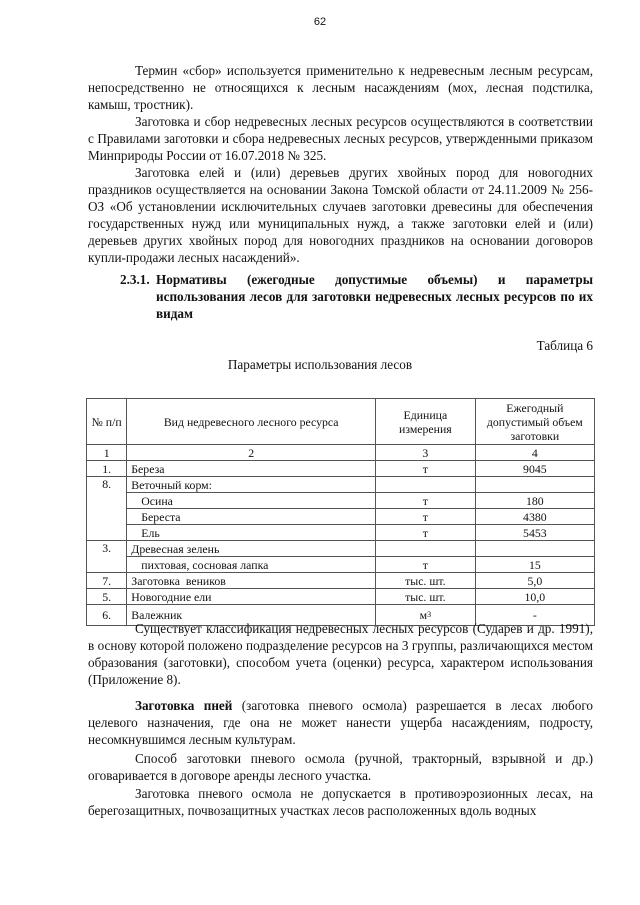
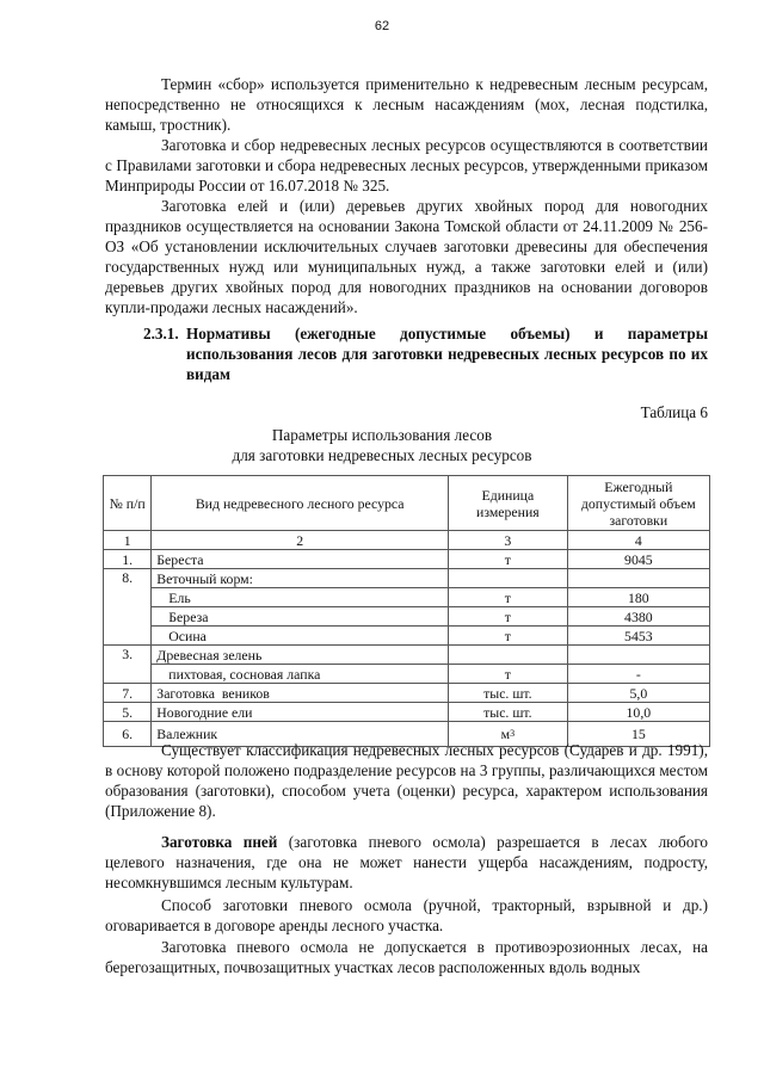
  62
  Термин «сбор» используется применительно к недревесным лесным ресурсам, непосредственно не относящихся к лесным насаждениям (мох, лесная подстилка, камыш, тростник).
  Заготовка и сбор недревесных лесных ресурсов осуществляются в соответствии с Правилами заготовки и сбора недревесных лесных ресурсов, утвержденными приказом Минприроды России от 16.07.2018 № 325.
  Заготовка елей и (или) деревьев других хвойных пород для новогодних праздников осуществляется на основании Закона Томской области от 24.11.2009 № 256-ОЗ «Об установлении исключительных случаев заготовки древесины для обеспечения государственных нужд или муниципальных нужд, а также заготовки елей и (или) деревьев других хвойных пород для новогодних праздников на основании договоров купли-продажи лесных насаждений».
  2.3.1.
  Нормативы (ежегодные допустимые объемы) и параметры использования лесов для заготовки недревесных лесных ресурсов по их видам
  Таблица 6
  Параметры использования лесов
+ для заготовки недревесных лесных ресурсов
  № п/п	Вид недревесного лесного ресурса	Единица измерения	Ежегодный допустимый объем заготовки
  1	2	3	4
- 1.	Береза	т	9045
+ 1.	Береста	т	9045
  8.	Веточный корм:
- Осина	т	180
+ Ель	т	180
- Береста	т	4380
+ Береза	т	4380
- Ель	т	5453
+ Осина	т	5453
  3.	Древесная зелень
- пихтовая, сосновая лапка	т	15
+ пихтовая, сосновая лапка	т	-
  7.	Заготовка веников	тыс. шт.	5,0
  5.	Новогодние ели	тыс. шт.	10,0
- 6.	Валежник	м3	-
+ 6.	Валежник	м3	15
  Существует классификация недревесных лесных ресурсов (Сударев и др. 1991), в основу которой положено подразделение ресурсов на 3 группы, различающихся местом образования (заготовки), способом учета (оценки) ресурса, характером использования (Приложение 8).
  Заготовка пней (заготовка пневого осмола) разрешается в лесах любого целевого назначения, где она не может нанести ущерба насаждениям, подросту, несомкнувшимся лесным культурам.
  Способ заготовки пневого осмола (ручной, тракторный, взрывной и др.) оговаривается в договоре аренды лесного участка.
  Заготовка пневого осмола не допускается в противоэрозионных лесах, на берегозащитных, почвозащитных участках лесов расположенных вдоль водных
